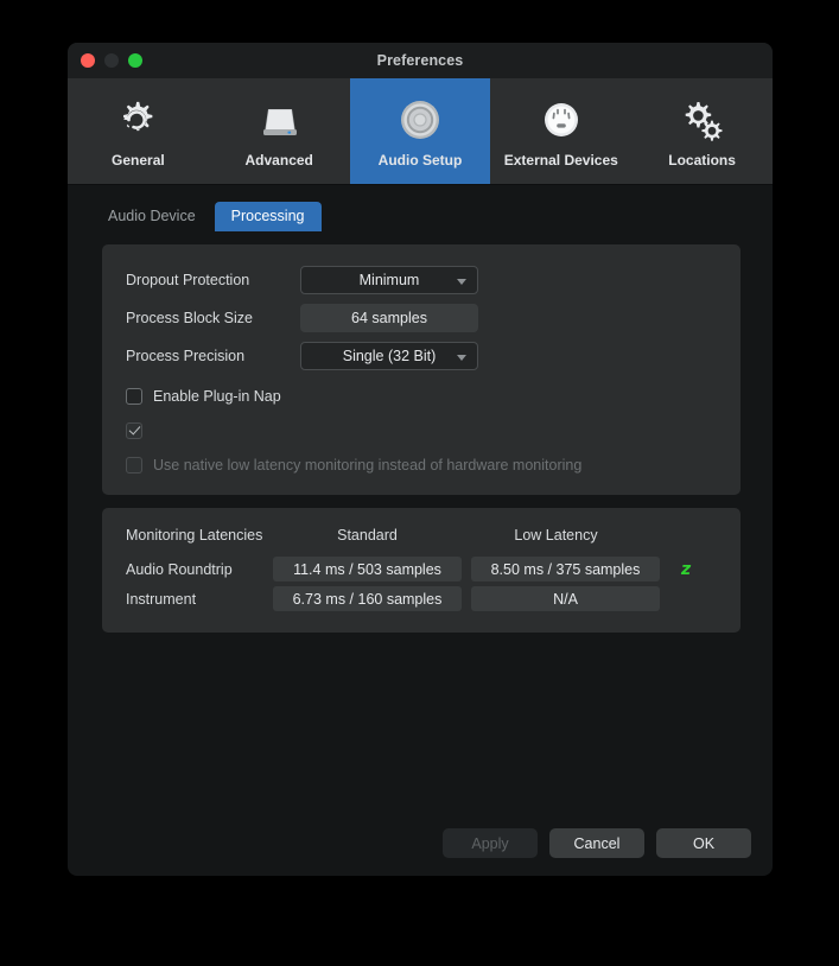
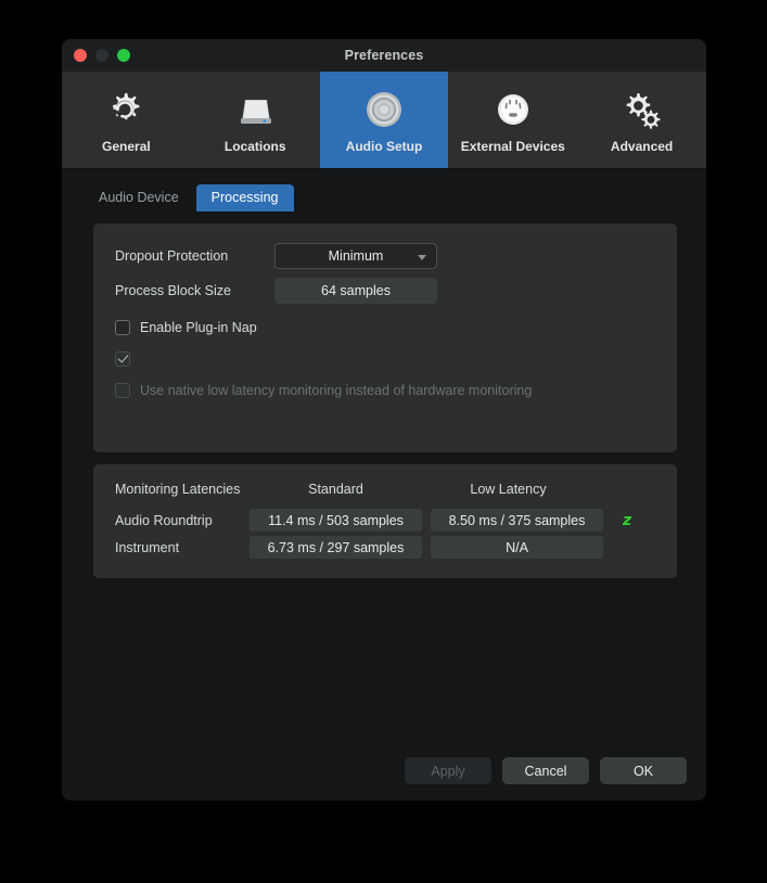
  Preferences
  General
- Advanced
+ Locations
  Audio Setup
  External Devices
- Locations
+ Advanced
  Audio Device
  Processing
  Dropout Protection
  Minimum
  Process Block Size
  64 samples
- Process Precision
- Single (32 Bit)
  Enable Plug-in Nap
  Use native low latency monitoring instead of hardware monitoring
  Monitoring Latencies
  Standard
  Low Latency
  Audio Roundtrip
  11.4 ms / 503 samples
  8.50 ms / 375 samples
  z
  Instrument
- 6.73 ms / 160 samples
+ 6.73 ms / 297 samples
  N/A
  Apply
  Cancel
  OK
